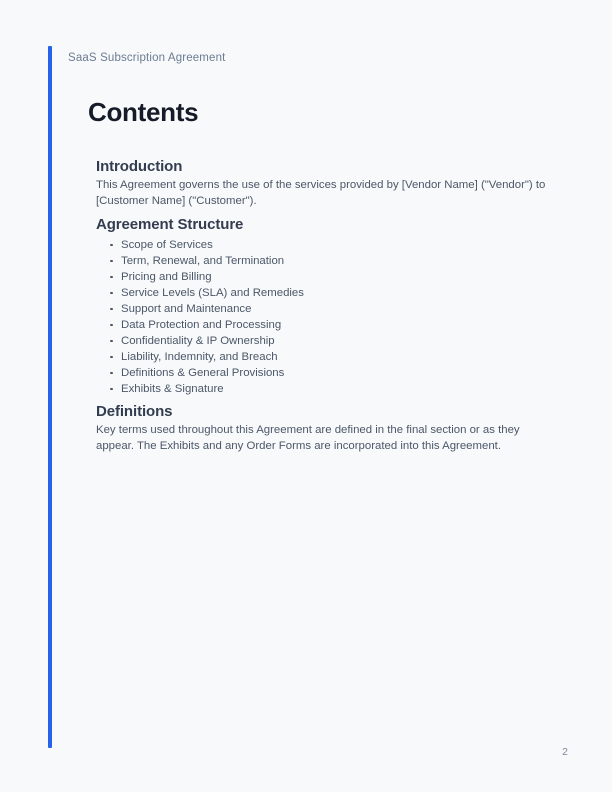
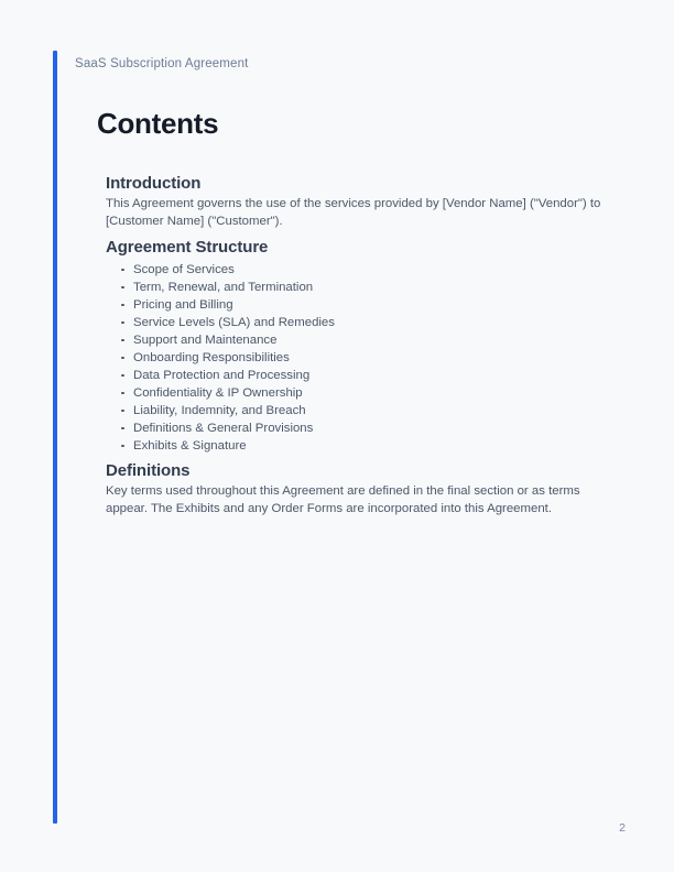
  SaaS Subscription Agreement
  Contents
  Introduction
  This Agreement governs the use of the services provided by [Vendor Name] ("Vendor") to [Customer Name] ("Customer").
  Agreement Structure
  Scope of Services
  Term, Renewal, and Termination
  Pricing and Billing
  Service Levels (SLA) and Remedies
  Support and Maintenance
+ Onboarding Responsibilities
  Data Protection and Processing
  Confidentiality & IP Ownership
  Liability, Indemnity, and Breach
  Definitions & General Provisions
  Exhibits & Signature
  Definitions
- Key terms used throughout this Agreement are defined in the final section or as they appear. The Exhibits and any Order Forms are incorporated into this Agreement.
+ Key terms used throughout this Agreement are defined in the final section or as terms appear. The Exhibits and any Order Forms are incorporated into this Agreement.
  2
